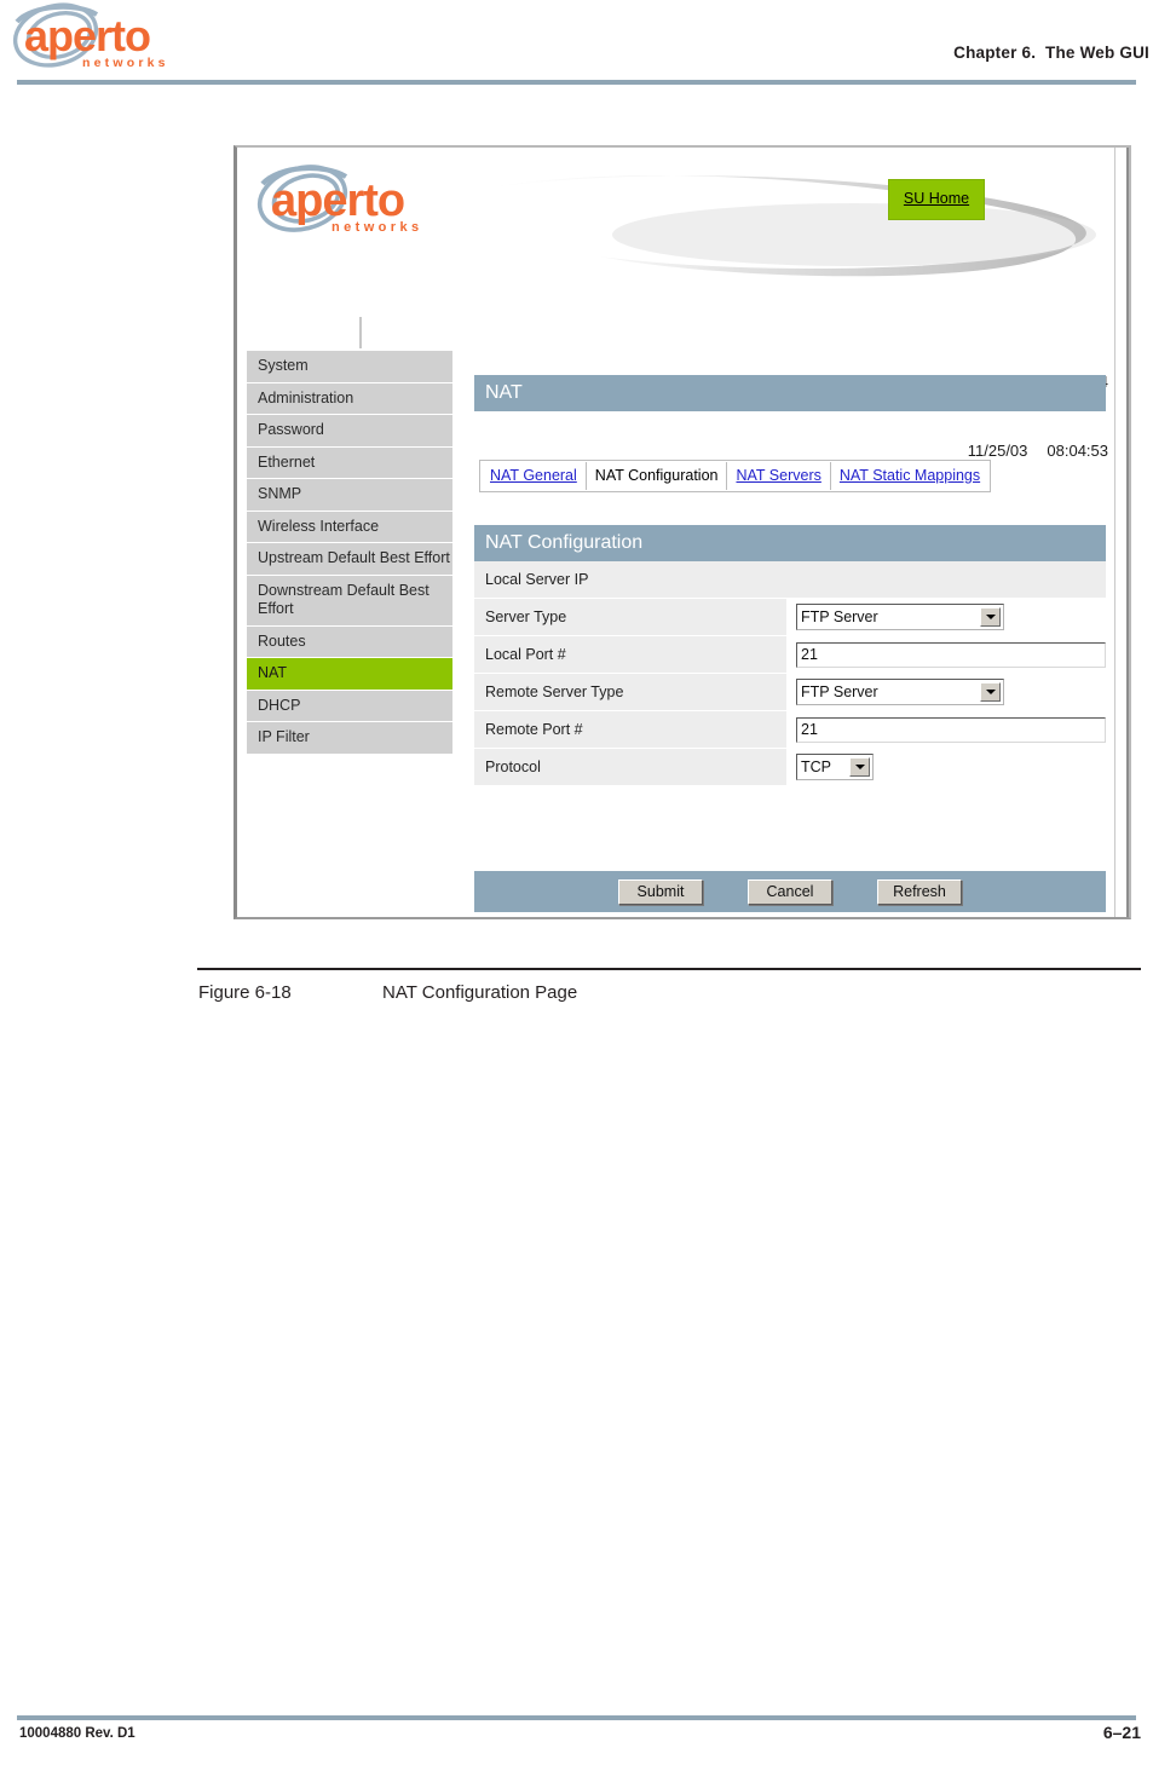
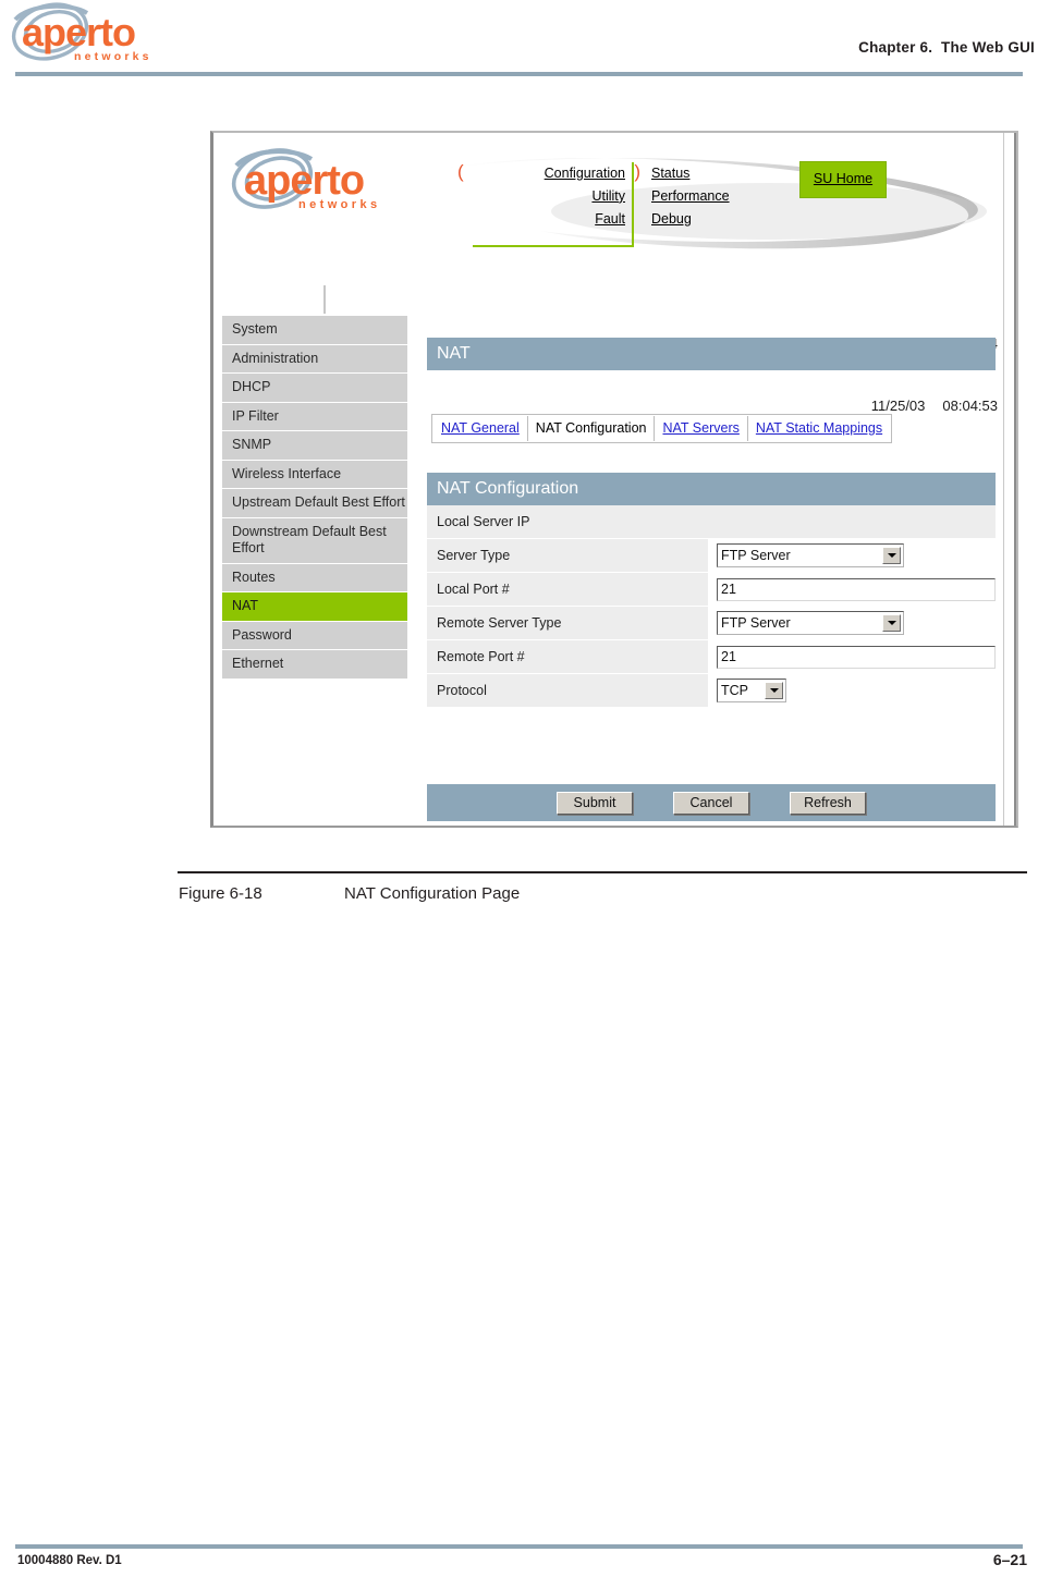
  aperto
  networks
  Chapter 6. The Web GUI
  aperto
  networks
+ (
+ Configuration
+ )
+ Utility
+ Fault
+ Status
+ Performance
+ Debug
  SU Home
  11/25/03 08:04:53
  System
  Administration
- Password
+ DHCP
- Ethernet
+ IP Filter
  SNMP
  Wireless Interface
  Upstream Default Best Effort
  Downstream Default Best Effort
  Routes
  NAT
- DHCP
+ Password
- IP Filter
+ Ethernet
  NAT
  NAT General
  NAT Configuration
  NAT Servers
  NAT Static Mappings
  NAT Configuration
  Local Server IP
  Server Type
  FTP Server
  Local Port #
  21
  Remote Server Type
  FTP Server
  Remote Port #
  21
  Protocol
  TCP
  Submit
  Cancel
  Refresh
  Figure 6-18 NAT Configuration Page
  10004880 Rev. D1
  6–21
